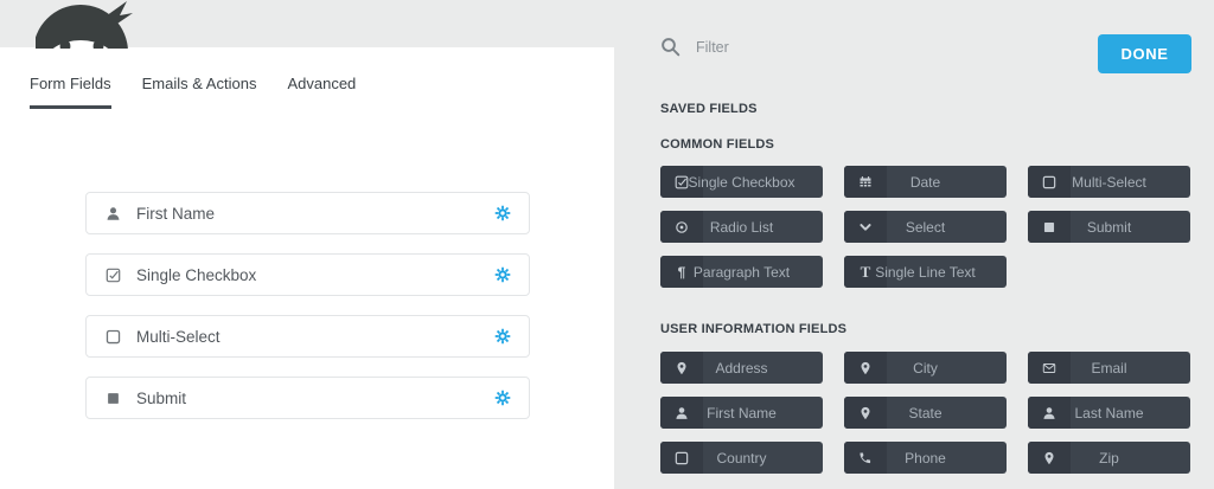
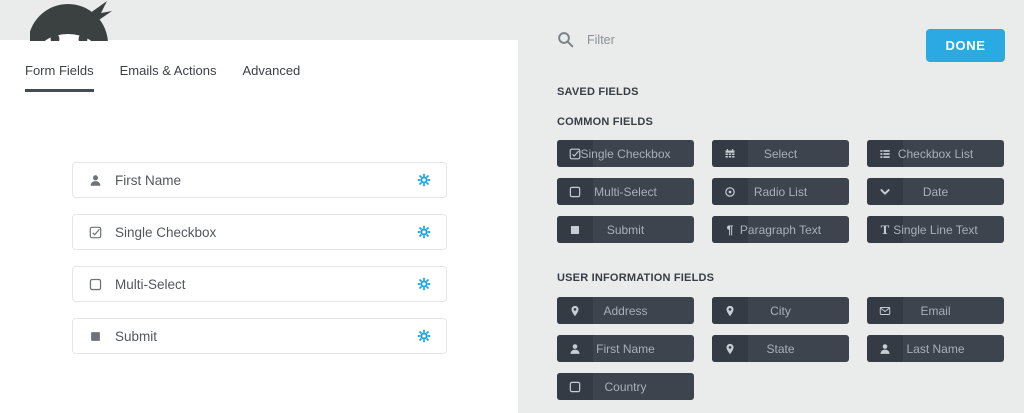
  Form Fields
  Emails & Actions
  Advanced
  First Name
  Single Checkbox
  Multi-Select
  Submit
  Filter
  DONE
  SAVED FIELDS
  COMMON FIELDS
  Single Checkbox
- Date
+ Select
+ Checkbox List
  Multi-Select
  Radio List
- Select
+ Date
  Submit
  ¶
  Paragraph Text
  T
  Single Line Text
  USER INFORMATION FIELDS
  Address
  City
  Email
  First Name
  State
  Last Name
  Country
- Phone
- Zip
